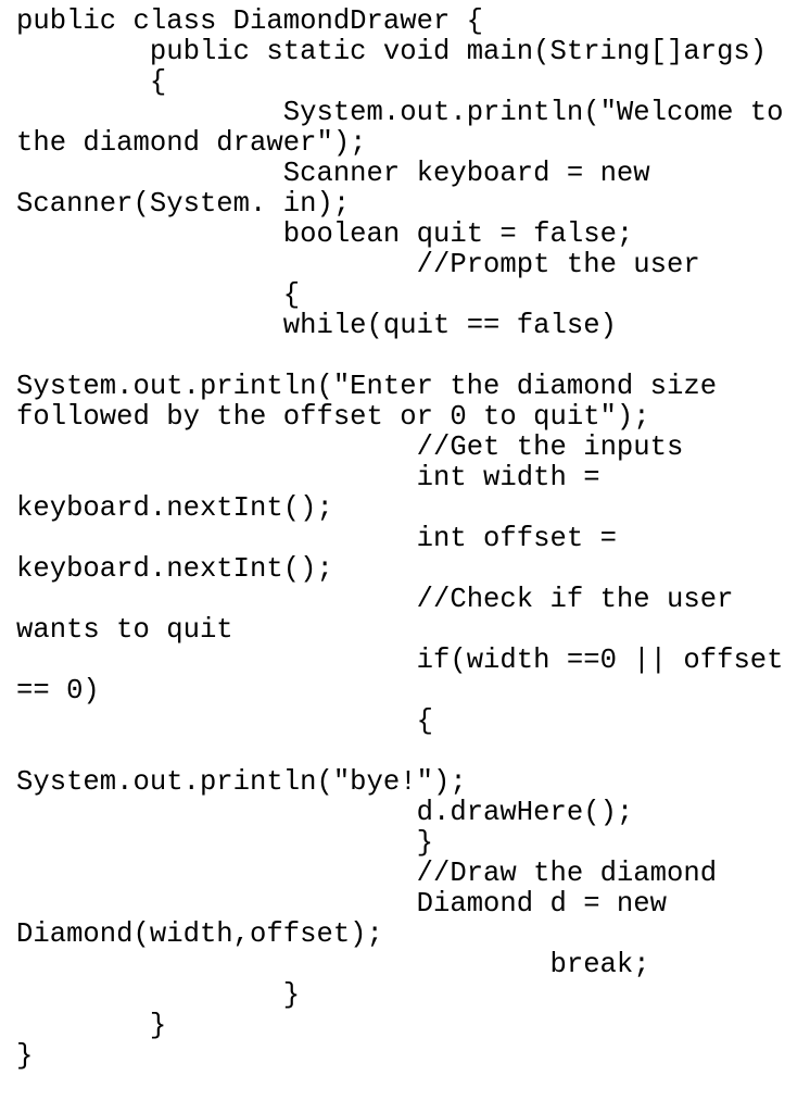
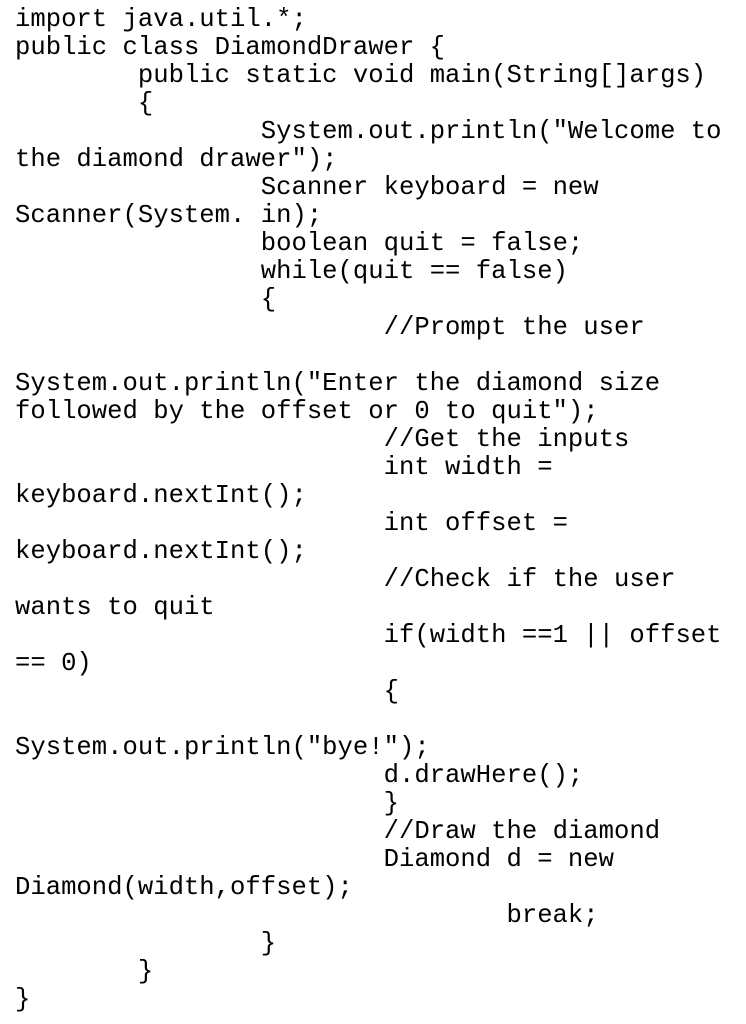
+ import java.util.*;
  public class DiamondDrawer {
  public static void main(String[]args)
  {
  System.out.println("Welcome to the diamond drawer");
  Scanner keyboard = new Scanner(System. in);
  boolean quit = false;
- //Prompt the user
+ while(quit == false)
  {
- while(quit == false)
+ //Prompt the user
  System.out.println("Enter the diamond size followed by the offset or 0 to quit");
  //Get the inputs
  int width = keyboard.nextInt();
  int offset = keyboard.nextInt();
  //Check if the user wants to quit
- if(width ==0 || offset == 0)
+ if(width ==1 || offset == 0)
  {
  System.out.println("bye!");
  d.drawHere();
  }
  //Draw the diamond
  Diamond d = new Diamond(width,offset);
  break;
  }
  }
  }
